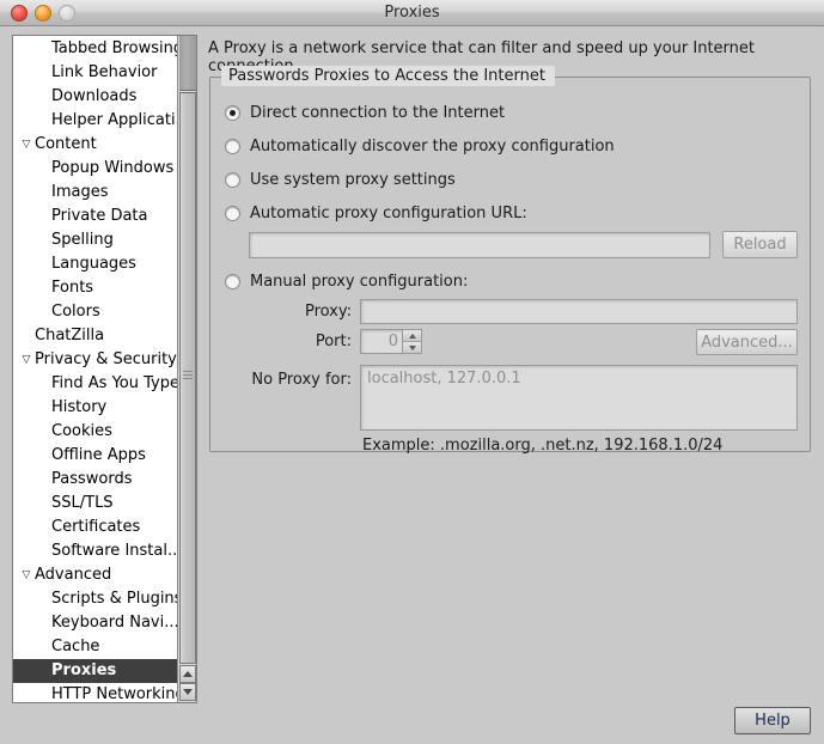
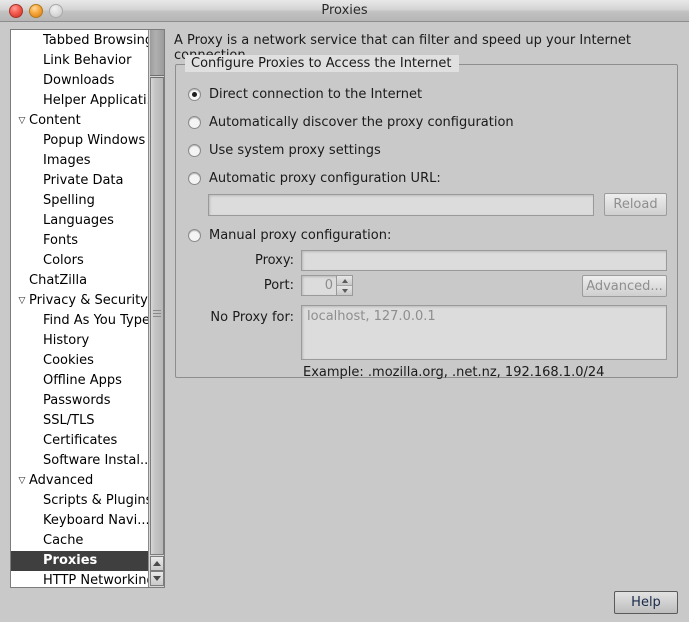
  Proxies
  Tabbed Browsin
  Link Behavior
  Downloads
  Helper Applicati
  ▽ Content
  Popup Windows
  Images
  Private Data
  Spelling
  Languages
  Fonts
  Colors
  ChatZilla
  ▽ Privacy & Security
  Find As You Type
  History
  Cookies
  Offline Apps
  Passwords
  SSL/TLS
  Certificates
  Software Instal..
  ▽ Advanced
  Scripts & Plugin
  Keyboard Navi..
  Cache
  Proxies
  HTTP Networkin
  A Proxy is a network service that can filter and speed up your Internet c
- Passwords Proxies to Access the Internet
+ Configure Proxies to Access the Internet
  Direct connection to the Internet
  Automatically discover the proxy configuration
  Use system proxy settings
  Automatic proxy configuration URL:
  Reload
  Manual proxy configuration:
  Proxy:
  Port:
  0
  Advanced...
  No Proxy for:
  localhost, 127.0.0.1
  Example: .mozilla.org, .net.nz, 192.168.1.0/24
  Help
